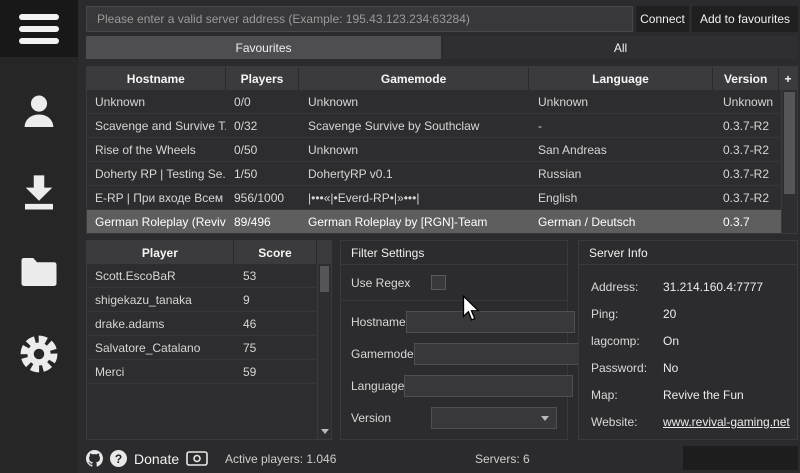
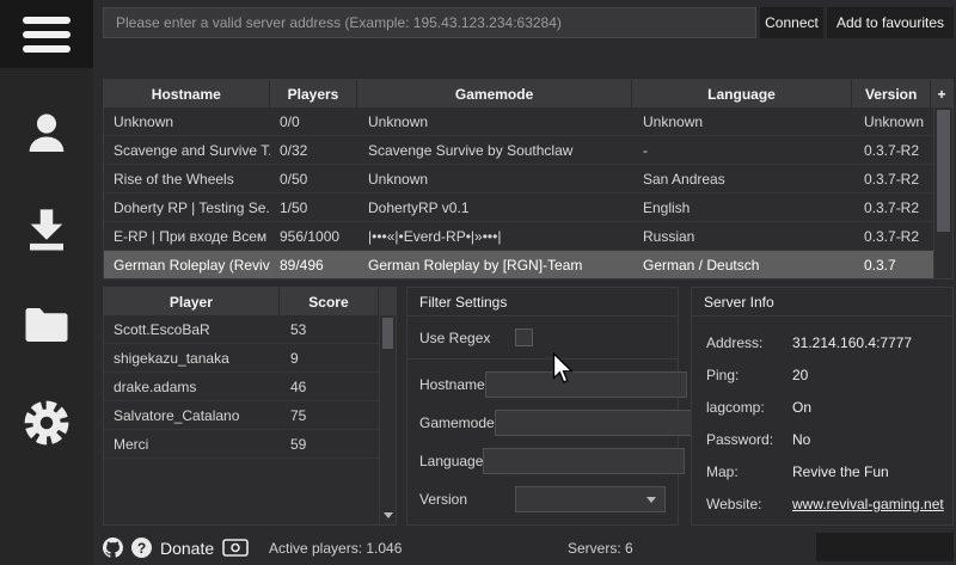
  Please enter a valid server address (Example: 195.43.123.234:63284)
  Connect
  Add to favourites
- Favourites
- All
  Hostname
  Players
  Gamemode
  Language
  Version
  +
  Unknown
  0/0
  Unknown
  Unknown
  Unknown
  Scavenge and Survive T.
  0/32
  Scavenge Survive by Southclaw
  -
  0.3.7-R2
  Rise of the Wheels
  0/50
  Unknown
  San Andreas
  0.3.7-R2
  Doherty RP | Testing Se.
  1/50
  DohertyRP v0.1
- Russian
+ English
  0.3.7-R2
  E-RP | При входе Всем
  956/1000
  |•••«|•Everd-RP•|»•••|
- English
+ Russian
  0.3.7-R2
  German Roleplay (Reviv
  89/496
  German Roleplay by [RGN]-Team
  German / Deutsch
  0.3.7
  Player
  Score
  Scott.EscoBaR
  53
  shigekazu_tanaka
  9
  drake.adams
  46
  Salvatore_Catalano
  75
  Merci
  59
  Filter Settings
  Use Regex
  Hostname
  Gamemode
  Language
  Version
  Server Info
  Address:
  31.214.160.4:7777
  Ping:
  20
  lagcomp:
  On
  Password:
  No
  Map:
  Revive the Fun
  Website:
  www.revival-gaming.net
  ?
  Donate
  Active players: 1.046
  Servers: 6
